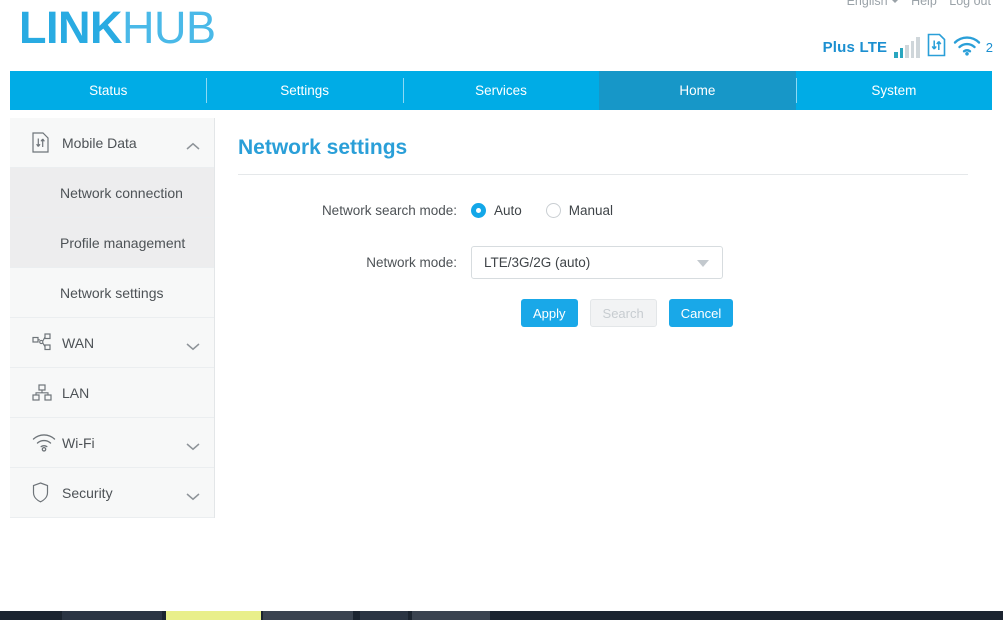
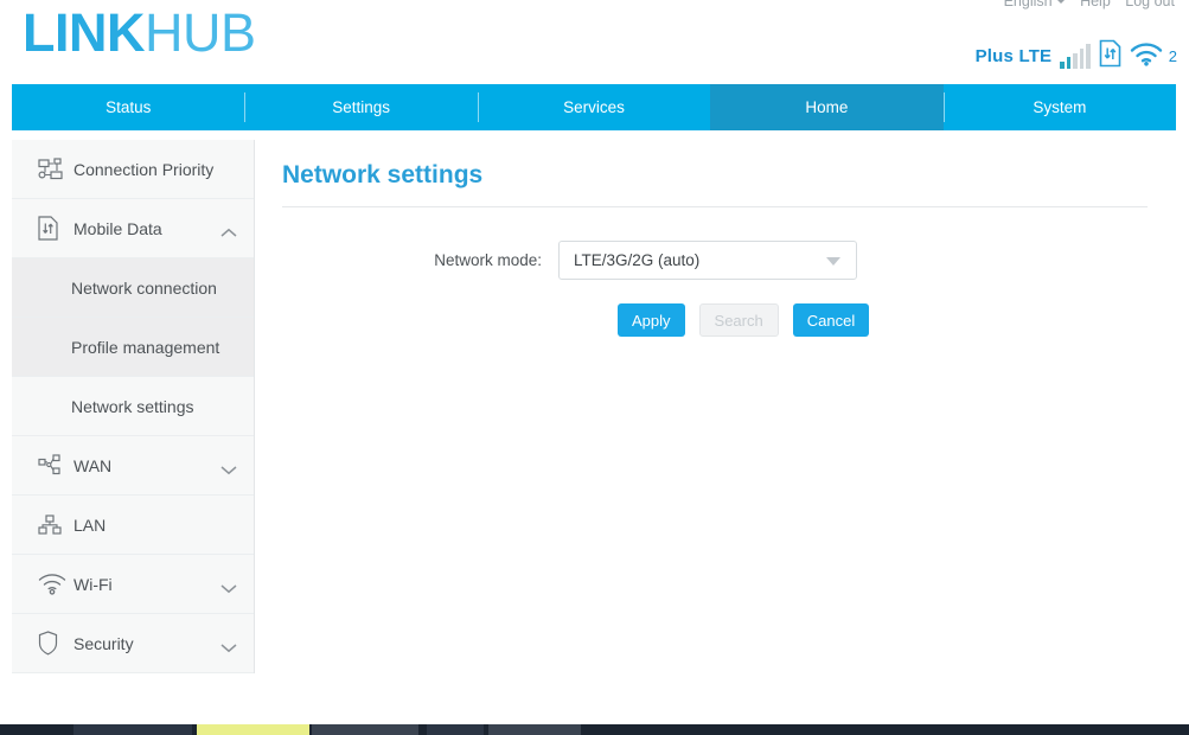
  LINKHUB
  English Help Log out
  Plus LTE
  2
  Status
  Settings
  Services
  Home
  System
+ Connection Priority
  Mobile Data
  Network connection
  Profile management
  Network settings
  WAN
  LAN
  Wi-Fi
  Security
  Network settings
- Network search mode:
- Auto
- Manual
  Network mode:
  LTE/3G/2G (auto)
  Apply
  Search
  Cancel
